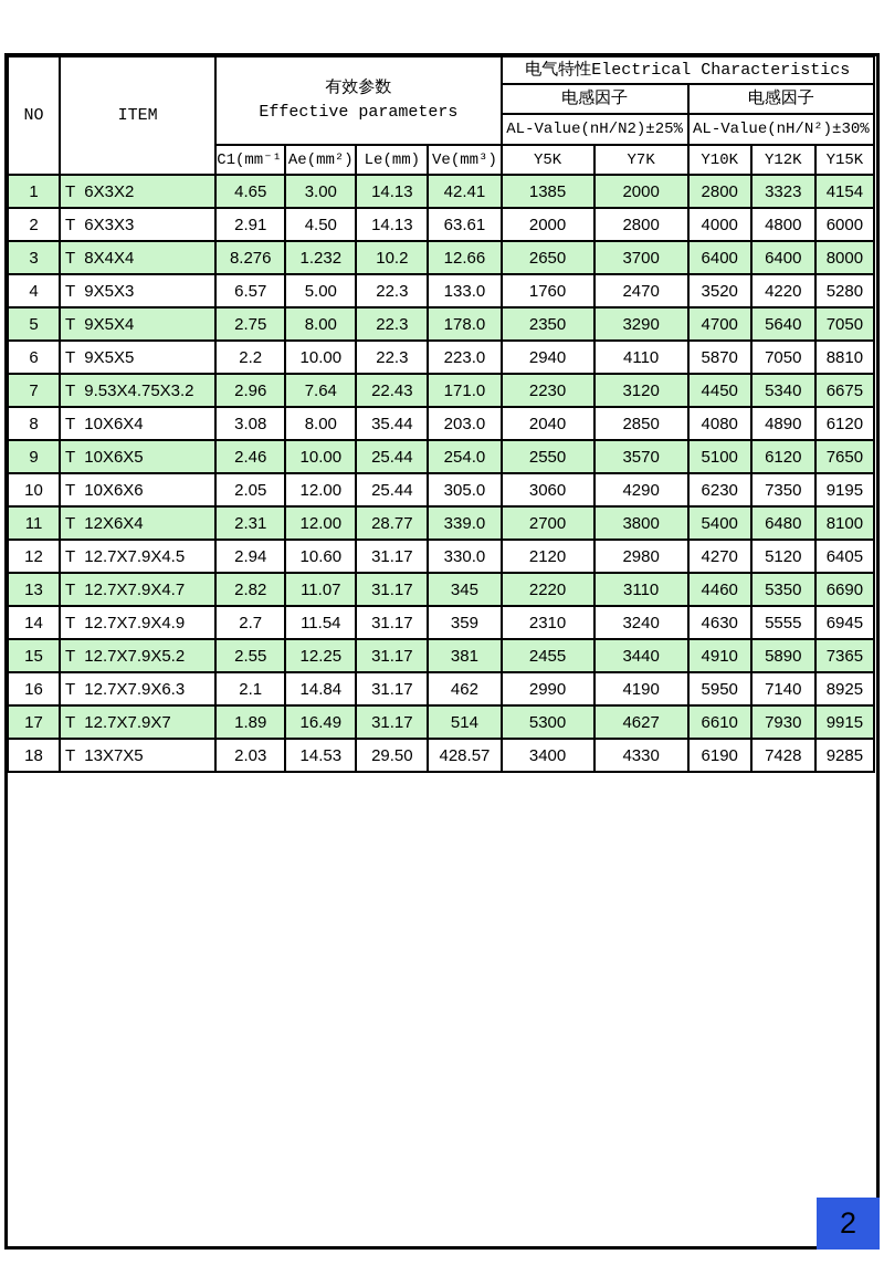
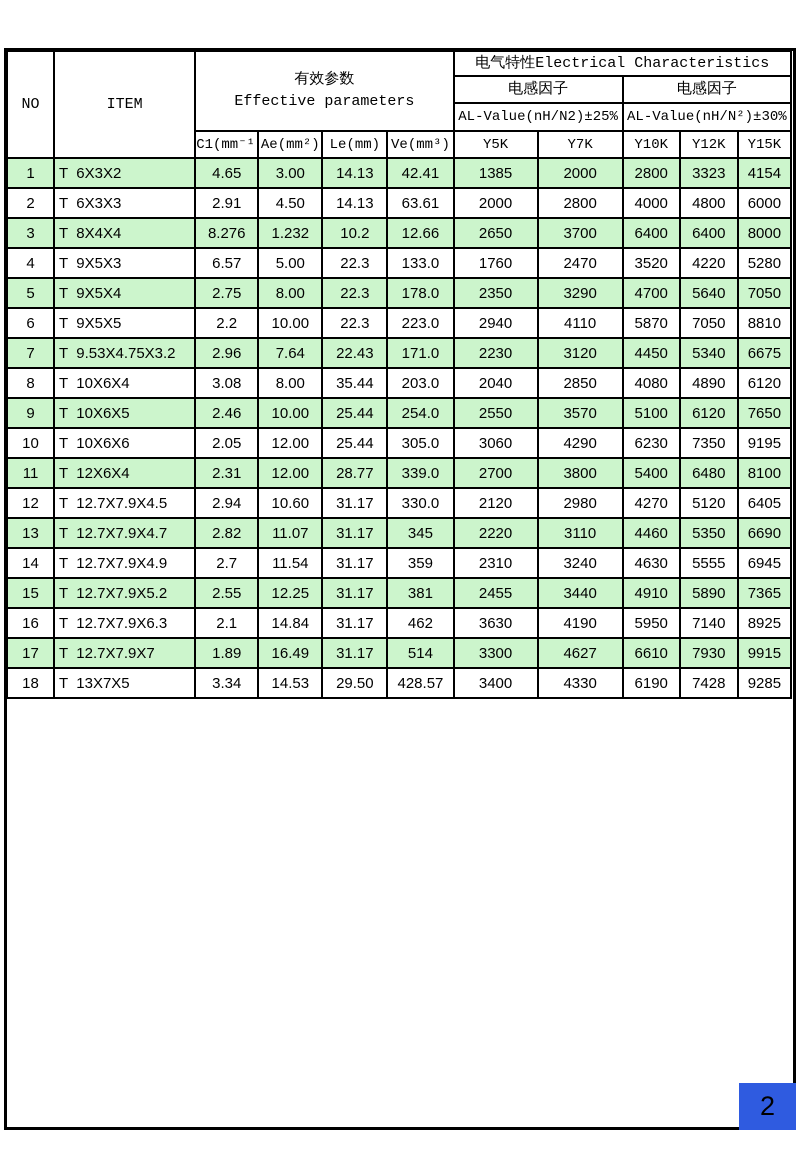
  NO	ITEM	有效参数 Effective parameters	电气特性Electrical Characteristics
  电感因子	电感因子
  AL-Value(nH/N2)±25%	AL-Value(nH/N²)±30%
  C1(mm⁻¹	Ae(mm²)	Le(mm)	Ve(mm³)	Y5K	Y7K	Y10K	Y12K	Y15K
  1	T 6X3X2	4.65	3.00	14.13	42.41	1385	2000	2800	3323	4154
  2	T 6X3X3	2.91	4.50	14.13	63.61	2000	2800	4000	4800	6000
  3	T 8X4X4	8.276	1.232	10.2	12.66	2650	3700	6400	6400	8000
  4	T 9X5X3	6.57	5.00	22.3	133.0	1760	2470	3520	4220	5280
  5	T 9X5X4	2.75	8.00	22.3	178.0	2350	3290	4700	5640	7050
  6	T 9X5X5	2.2	10.00	22.3	223.0	2940	4110	5870	7050	8810
  7	T 9.53X4.75X3.2	2.96	7.64	22.43	171.0	2230	3120	4450	5340	6675
  8	T 10X6X4	3.08	8.00	35.44	203.0	2040	2850	4080	4890	6120
  9	T 10X6X5	2.46	10.00	25.44	254.0	2550	3570	5100	6120	7650
  10	T 10X6X6	2.05	12.00	25.44	305.0	3060	4290	6230	7350	9195
  11	T 12X6X4	2.31	12.00	28.77	339.0	2700	3800	5400	6480	8100
  12	T 12.7X7.9X4.5	2.94	10.60	31.17	330.0	2120	2980	4270	5120	6405
  13	T 12.7X7.9X4.7	2.82	11.07	31.17	345	2220	3110	4460	5350	6690
  14	T 12.7X7.9X4.9	2.7	11.54	31.17	359	2310	3240	4630	5555	6945
  15	T 12.7X7.9X5.2	2.55	12.25	31.17	381	2455	3440	4910	5890	7365
- 16	T 12.7X7.9X6.3	2.1	14.84	31.17	462	2990	4190	5950	7140	8925
+ 16	T 12.7X7.9X6.3	2.1	14.84	31.17	462	3630	4190	5950	7140	8925
- 17	T 12.7X7.9X7	1.89	16.49	31.17	514	5300	4627	6610	7930	9915
+ 17	T 12.7X7.9X7	1.89	16.49	31.17	514	3300	4627	6610	7930	9915
- 18	T 13X7X5	2.03	14.53	29.50	428.57	3400	4330	6190	7428	9285
+ 18	T 13X7X5	3.34	14.53	29.50	428.57	3400	4330	6190	7428	9285
  2
